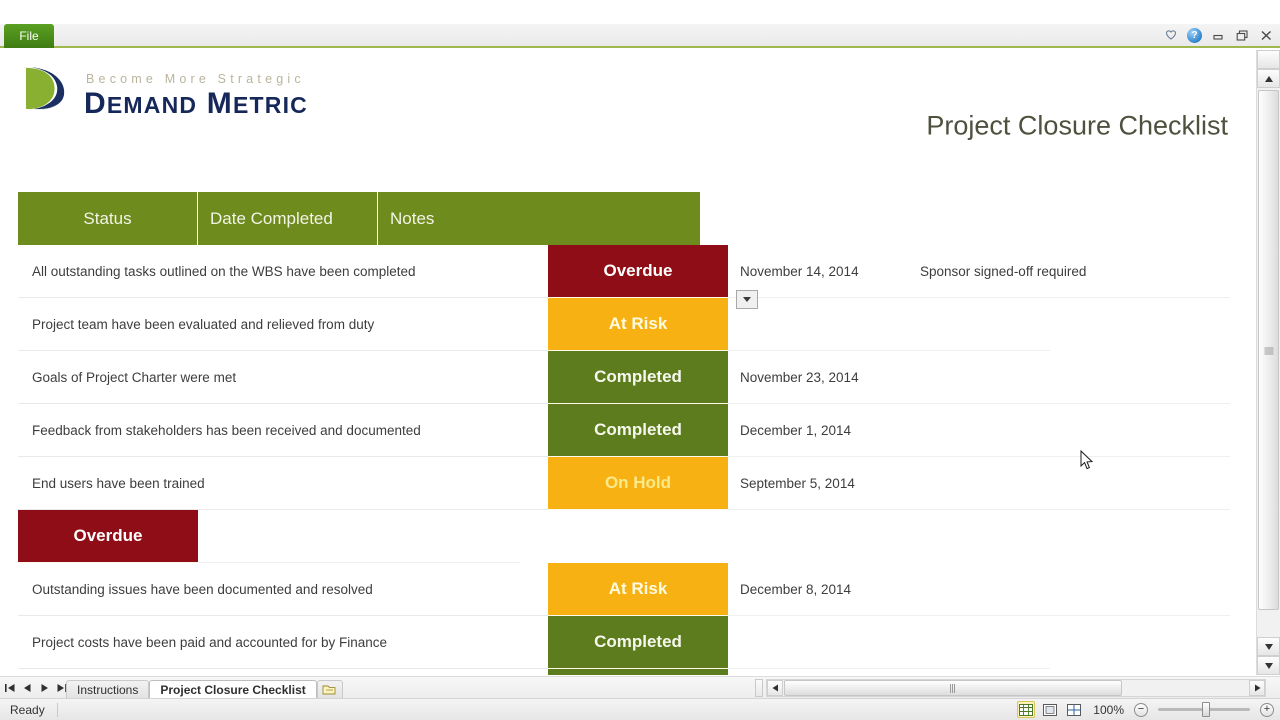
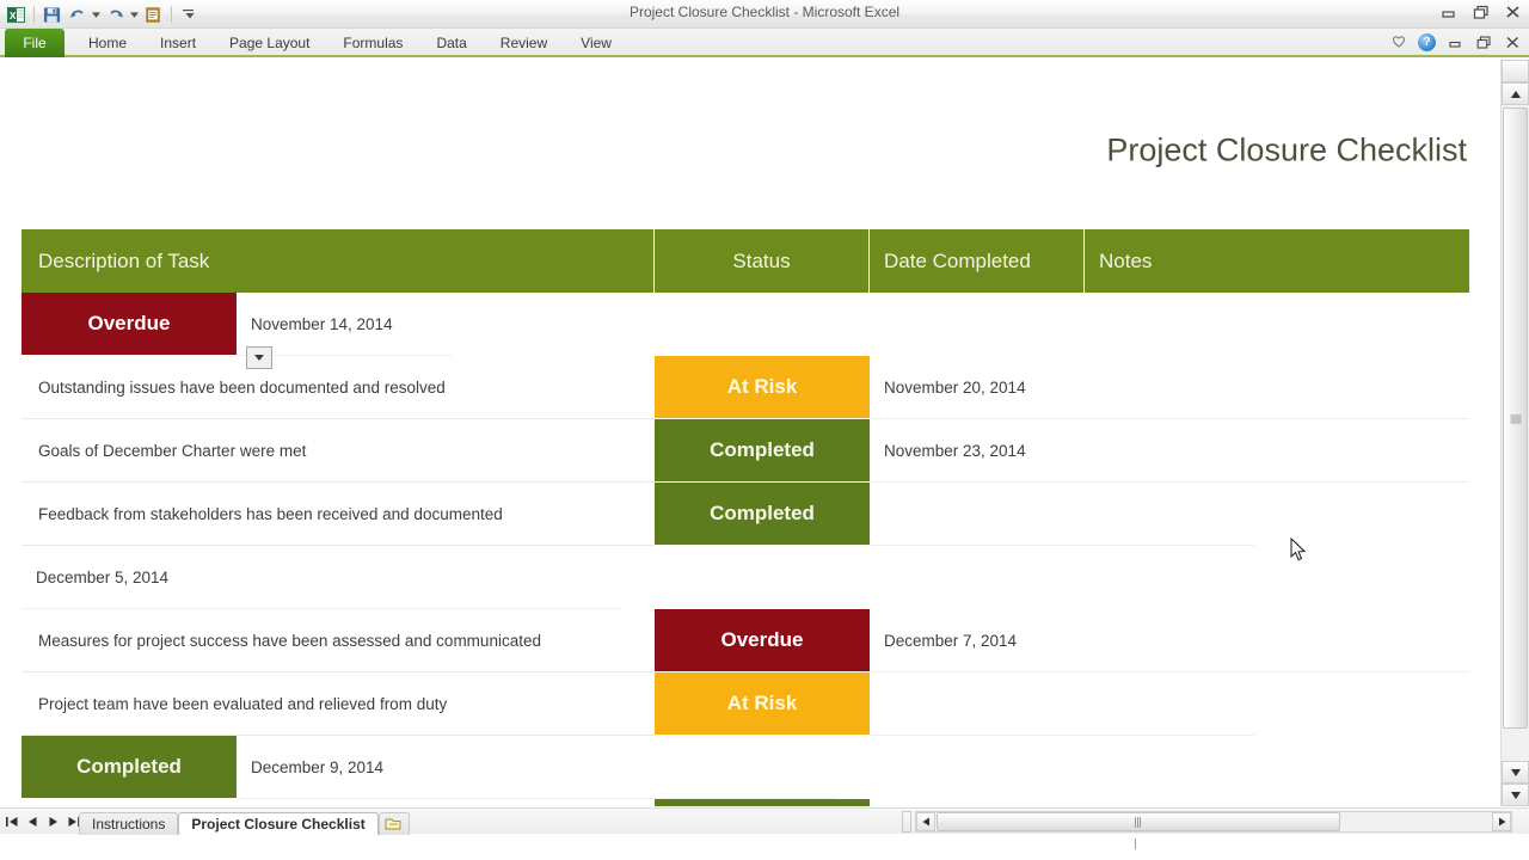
+ X
+ Project Closure Checklist - Microsoft Excel
  File
+ Home
+ Insert
+ Page Layout
+ Formulas
+ Data
+ Review
+ View
  ?
- Become More Strategic
- DEMAND METRIC
  Project Closure Checklist
+ Description of Task
  Status
  Date Completed
  Notes
- All outstanding tasks outlined on the WBS have been completed
  Overdue
  November 14, 2014
- Sponsor signed-off required
- Project team have been evaluated and relieved from duty
+ Outstanding issues have been documented and resolved
  At Risk
+ November 20, 2014
- Goals of Project Charter were met
+ Goals of December Charter were met
  Completed
  November 23, 2014
  Feedback from stakeholders has been received and documented
  Completed
- December 1, 2014
- End users have been trained
- On Hold
- September 5, 2014
+ December 5, 2014
+ Measures for project success have been assessed and communicated
  Overdue
+ December 7, 2014
- Outstanding issues have been documented and resolved
+ Project team have been evaluated and relieved from duty
  At Risk
- December 8, 2014
- Project costs have been paid and accounted for by Finance
  Completed
+ December 9, 2014
  Instructions
  Project Closure Checklist
- Ready
- 100%
- −
- +
